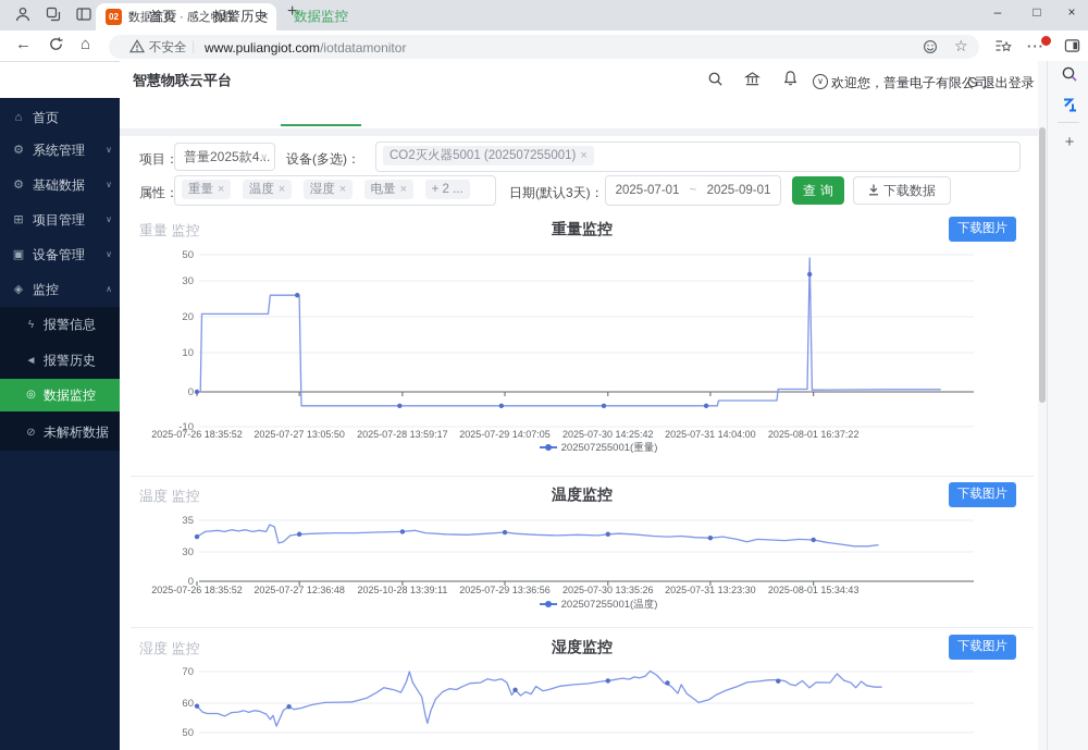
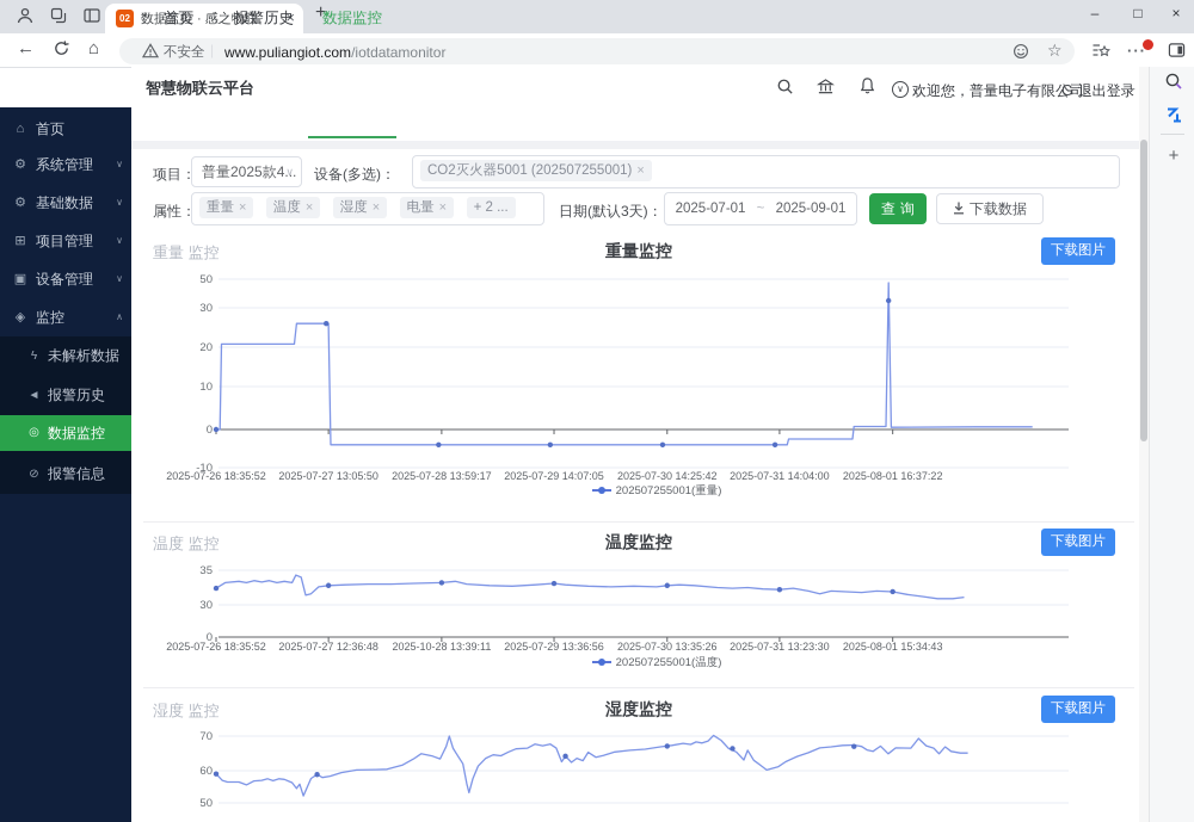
  02
  数据监控 · 感之物联
  ×
  +
  –
  □
  ×
  ←
  ⌂
  不安全
  www.puliangiot.com/iotdatamonitor
  ☆
  ···
  智慧物联云平台
  ∨
  欢迎您，普量电子有限公司
  G 退出登录
  ⌂
  首页
  ⚙
  系统管理
  ∨
  ⚙
  基础数据
  ∨
  ⊞
  项目管理
  ∨
  ▣
  设备管理
  ∨
  ◈
  监控
  ∧
  ϟ
- 报警信息
+ 未解析数据
  ◄
  报警历史
  ◎
  数据监控
  ⊘
- 未解析数据
+ 报警信息
  首页
  报警历史
  数据监控
  项目：
  普量2025款4...
  ∨
  设备(多选)：
  CO2灭火器5001 (202507255001) ×
  属性：
  重量 × 温度 × 湿度 × 电量 × + 2 ...
  日期(默认3天)：
  2025-07-01 ~ 2025-09-01
  查询
  下载数据
  重量 监控
  重量监控
  下载图片
  50
  30
  20
  10
  0
  -10
  2025-07-26 18:35:52
  2025-07-27 13:05:50
  2025-07-28 13:59:17
  2025-07-29 14:07:05
  2025-07-30 14:25:42
  2025-07-31 14:04:00
  2025-08-01 16:37:22
  202507255001(重量)
  温度 监控
  温度监控
  下载图片
  35
  30
  0
  2025-07-26 18:35:52
  2025-07-27 12:36:48
  2025-10-28 13:39:11
  2025-07-29 13:36:56
  2025-07-30 13:35:26
  2025-07-31 13:23:30
  2025-08-01 15:34:43
  202507255001(温度)
  湿度 监控
  湿度监控
  下载图片
  70
  60
  50
  +
